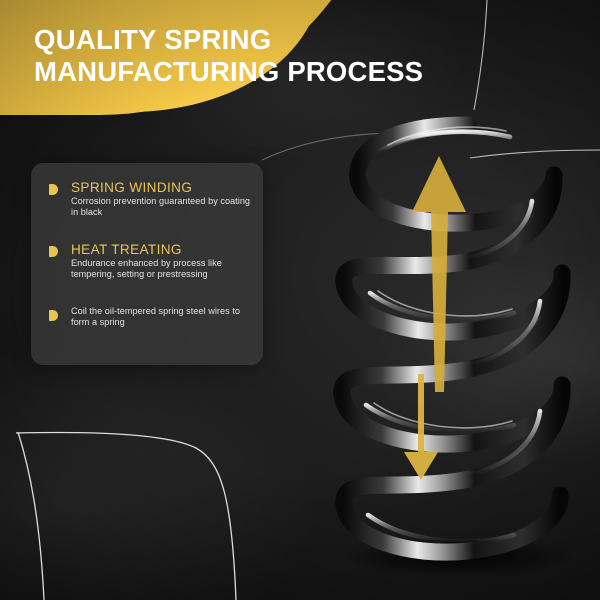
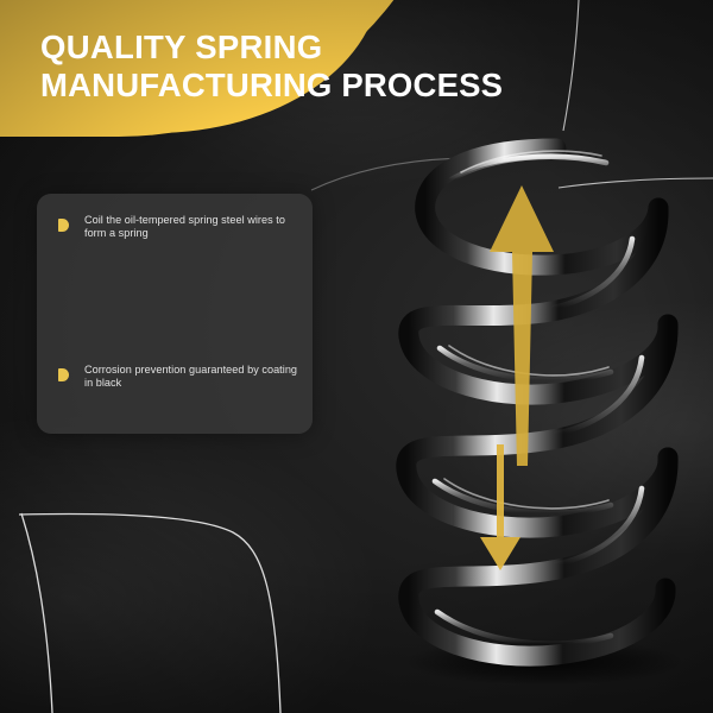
  QUALITY SPRING
  MANUFACTURING PROCESS
- SPRING WINDING
- Corrosion prevention guaranteed by coating in black
+ Coil the oil-tempered spring steel wires to form a spring
- HEAT TREATING
- Endurance enhanced by process like tempering, setting or prestressing
- Coil the oil-tempered spring steel wires to form a spring
+ Corrosion prevention guaranteed by coating in black
